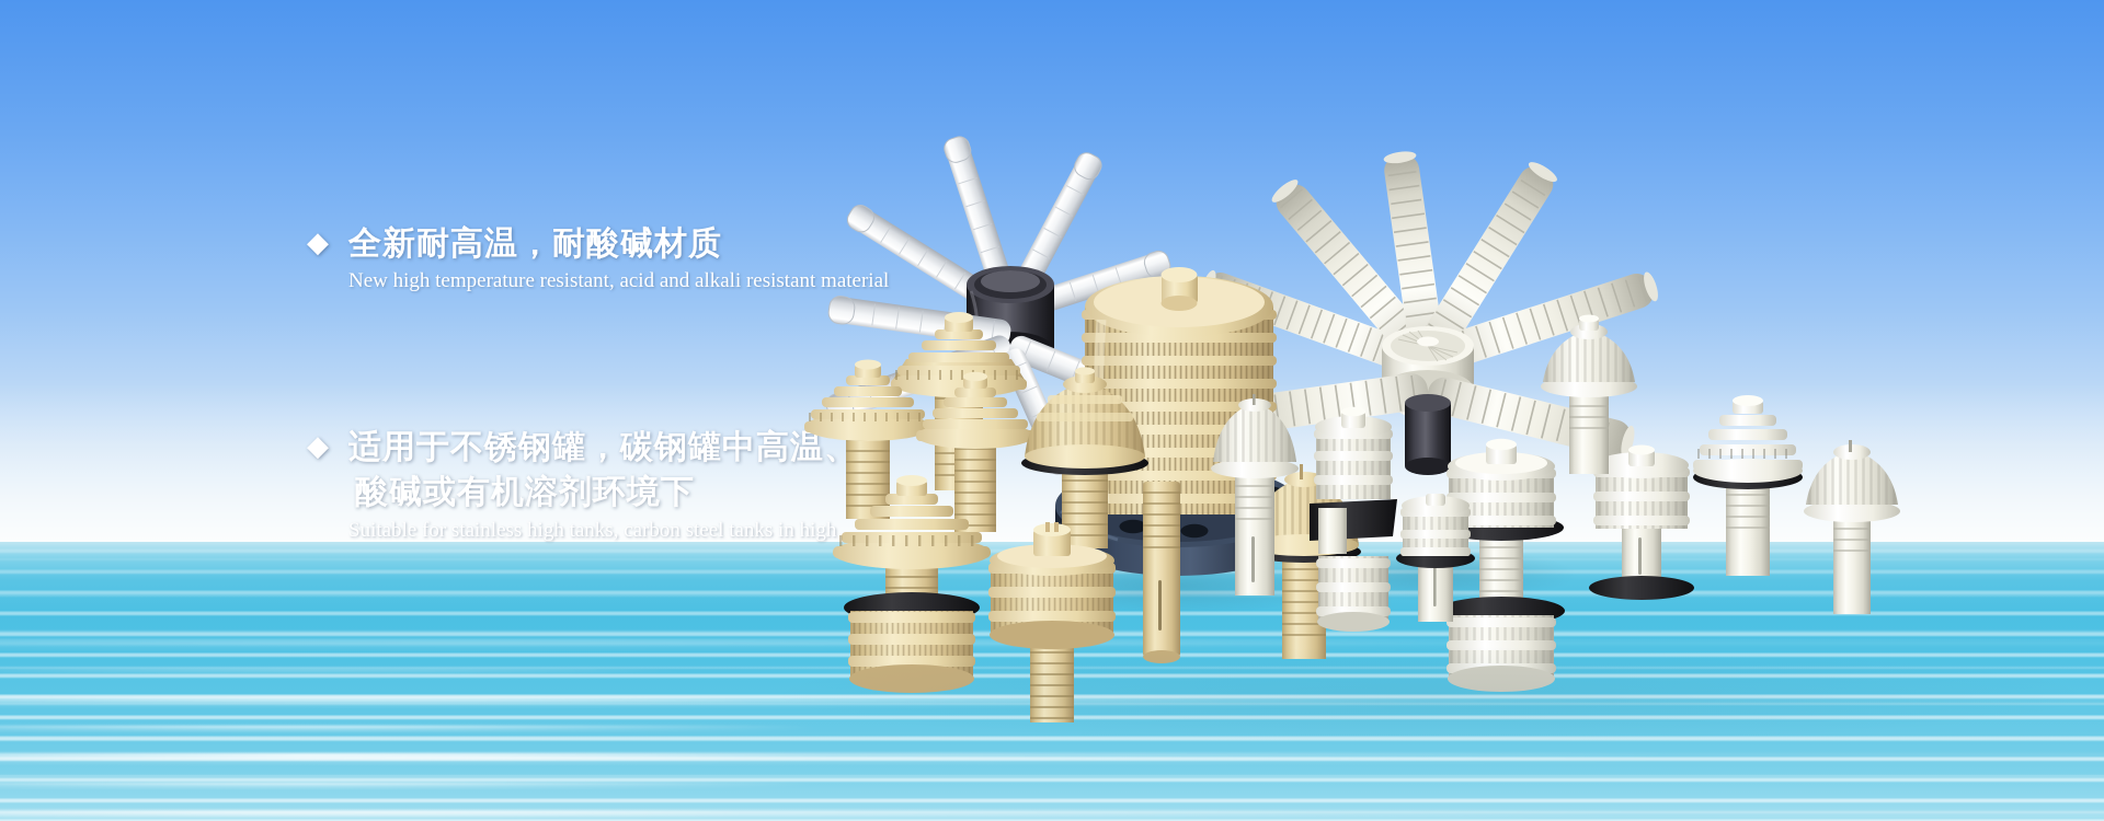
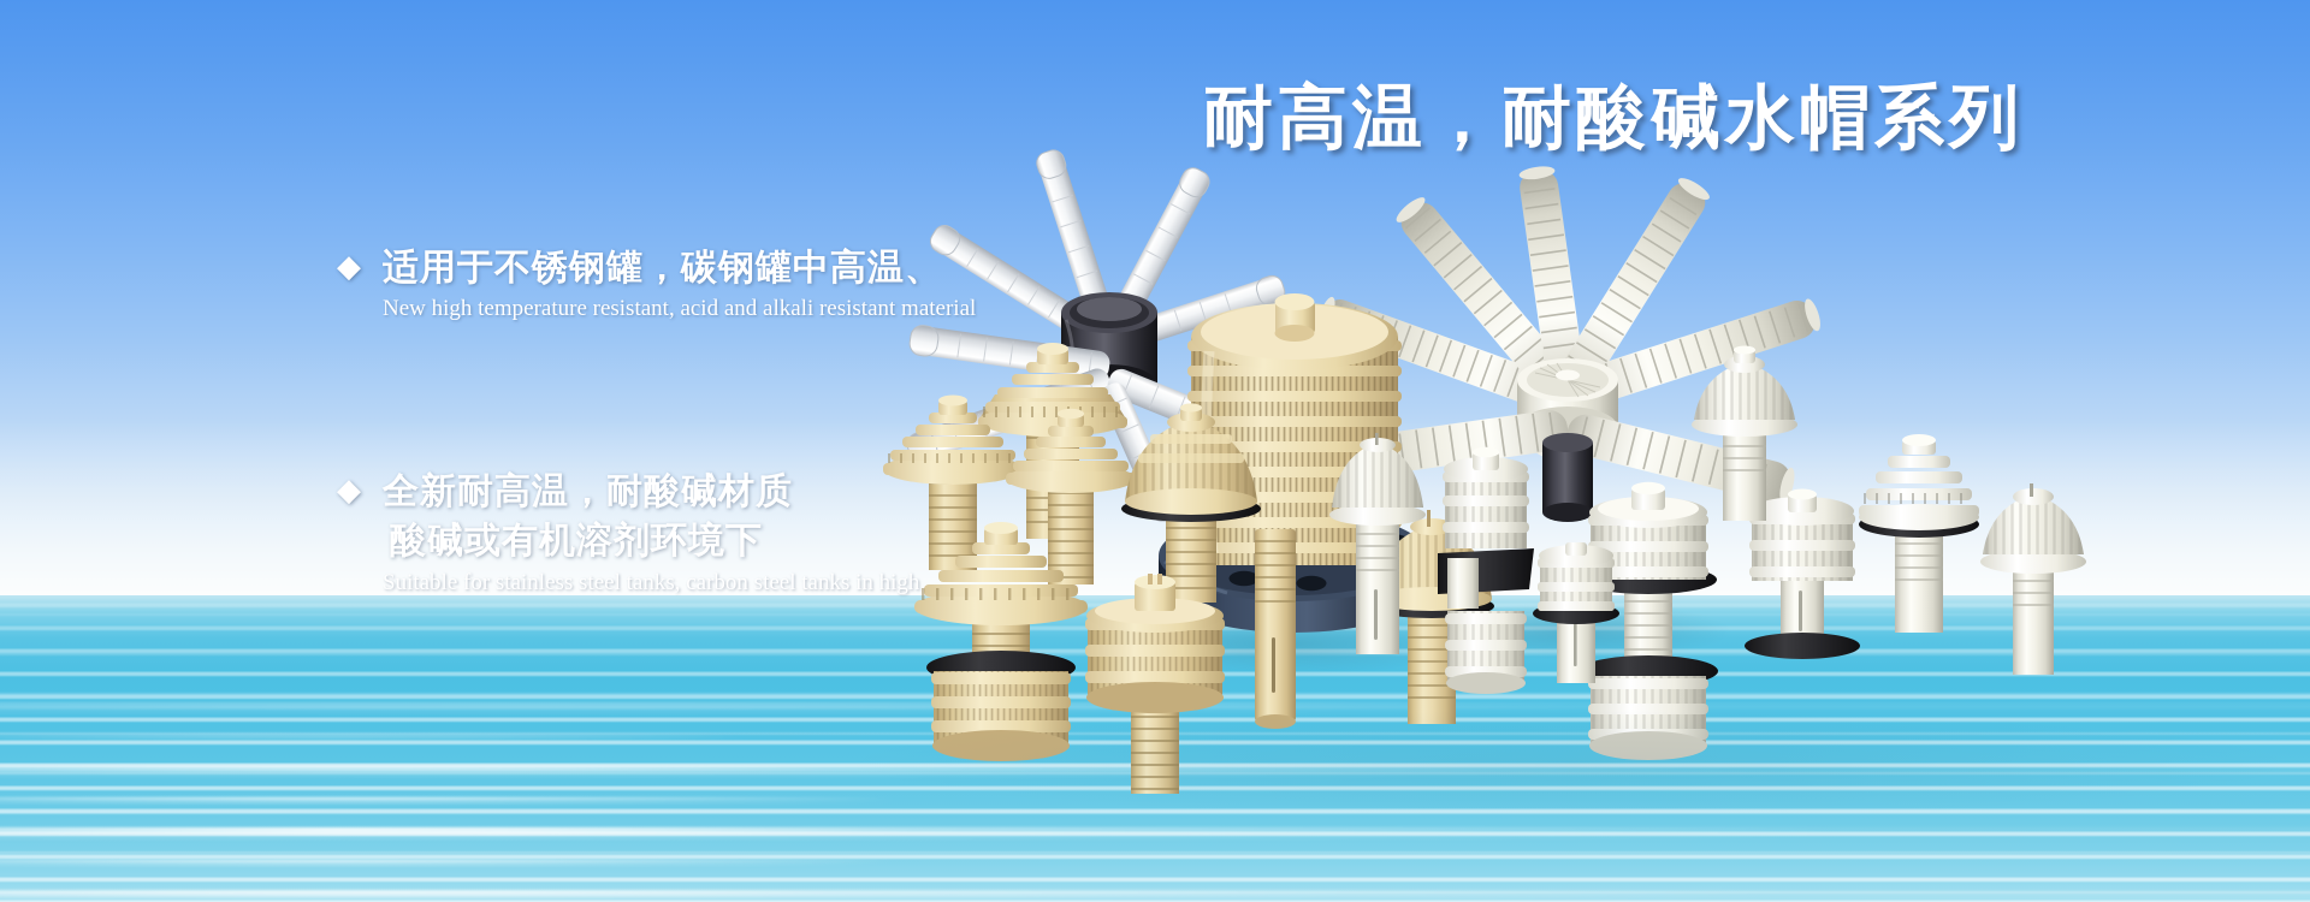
+ 耐高温，耐酸碱水帽系列
  ◆
- 全新耐高温，耐酸碱材质
+ 适用于不锈钢罐，碳钢罐中高温、
  New high temperature resistant, acid and alkali resistant material
  ◆
- 适用于不锈钢罐，碳钢罐中高温、
+ 全新耐高温，耐酸碱材质
  酸碱或有机溶剂环境下
- Suitable for stainless high tanks, carbon steel tanks in high
+ Suitable for stainless steel tanks, carbon steel tanks in high
